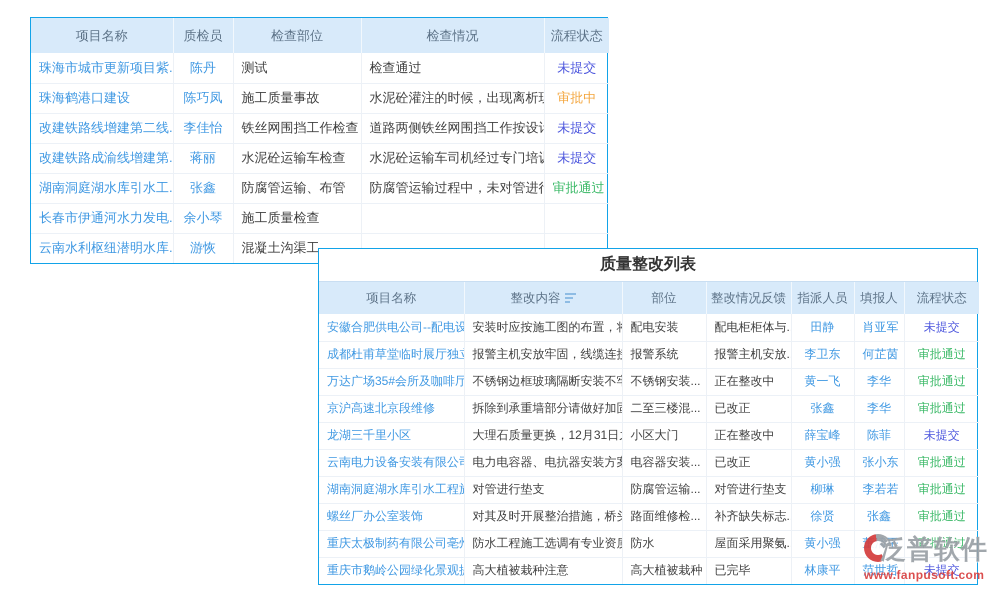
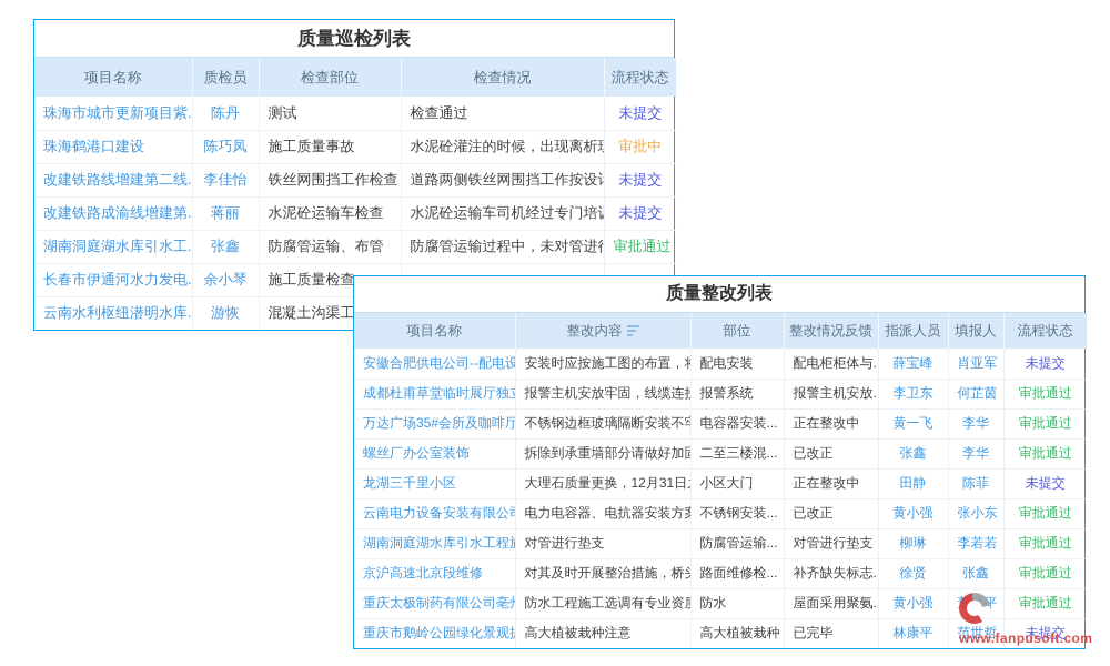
+ 质量巡检列表
  项目名称	质检员	检查部位	检查情况	流程状态
  珠海市城市更新项目紫.	陈丹	测试	检查通过	未提交
  珠海鹤港口建设	陈巧凤	施工质量事故	水泥砼灌注的时候，出现离析	审批中
  改建铁路线增建第二线.	李佳怡	铁丝网围挡工作检查	道路两侧铁丝网围挡工作按设	未提交
  改建铁路成渝线增建第.	蒋丽	水泥砼运输车检查	水泥砼运输车司机经过专门培	未提交
  湖南洞庭湖水库引水工.	张鑫	防腐管运输、布管	防腐管运输过程中，未对管进	审批通过
  长春市伊通河水力发电.	余小琴	施工质量检查
  云南水利枢纽潜明水库.	游恢	混凝土沟渠工
  质量整改列表
  项目名称	整改内容	部位	整改情况反馈	指派人员	填报人	流程状态
- 安徽合肥供电公司--配电设	安装时应按施工图的布置，	配电安装	配电柜柜体与.	田静	肖亚军	未提交
+ 安徽合肥供电公司--配电设	安装时应按施工图的布置，	配电安装	配电柜柜体与.	薛宝峰	肖亚军	未提交
  成都杜甫草堂临时展厅独	报警主机安放牢固，线缆连	报警系统	报警主机安放.	李卫东	何芷茵	审批通过
- 万达广场35#会所及咖啡厅	不锈钢边框玻璃隔断安装不	不锈钢安装...	正在整改中	黄一飞	李华	审批通过
+ 万达广场35#会所及咖啡厅	不锈钢边框玻璃隔断安装不	电容器安装...	正在整改中	黄一飞	李华	审批通过
- 京沪高速北京段维修	拆除到承重墙部分请做好加	二至三楼混...	已改正	张鑫	李华	审批通过
+ 螺丝厂办公室装饰	拆除到承重墙部分请做好加	二至三楼混...	已改正	张鑫	李华	审批通过
- 龙湖三千里小区	大理石质量更换，12月31日	小区大门	正在整改中	薛宝峰	陈菲	未提交
+ 龙湖三千里小区	大理石质量更换，12月31日	小区大门	正在整改中	田静	陈菲	未提交
- 云南电力设备安装有限公	电力电容器、电抗器安装方	电容器安装...	已改正	黄小强	张小东	审批通过
+ 云南电力设备安装有限公	电力电容器、电抗器安装方	不锈钢安装...	已改正	黄小强	张小东	审批通过
  湖南洞庭湖水库引水工程	对管进行垫支	防腐管运输...	对管进行垫支	柳琳	李若若	审批通过
- 螺丝厂办公室装饰	对其及时开展整治措施，桥	路面维修检...	补齐缺失标志.	徐贤	张鑫	审批通过
+ 京沪高速北京段维修	对其及时开展整治措施，桥	路面维修检...	补齐缺失标志.	徐贤	张鑫	审批通过
  重庆太极制药有限公司亳	防水工程施工选调有专业资	防水	屋面采用聚氨.	黄小强	平	审批通过
  重庆市鹅岭公园绿化景观	高大植被栽种注意	高大植被栽种	已完毕	林康平	范世哲	未提交
- 泛普软件
  www.fanpusoft.com
